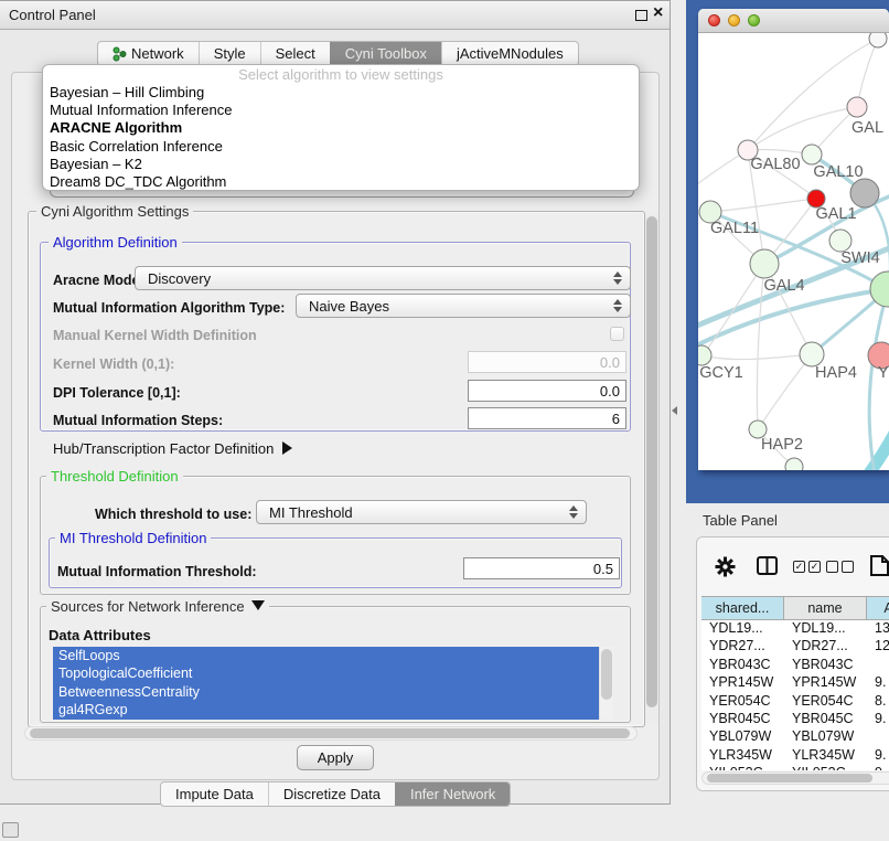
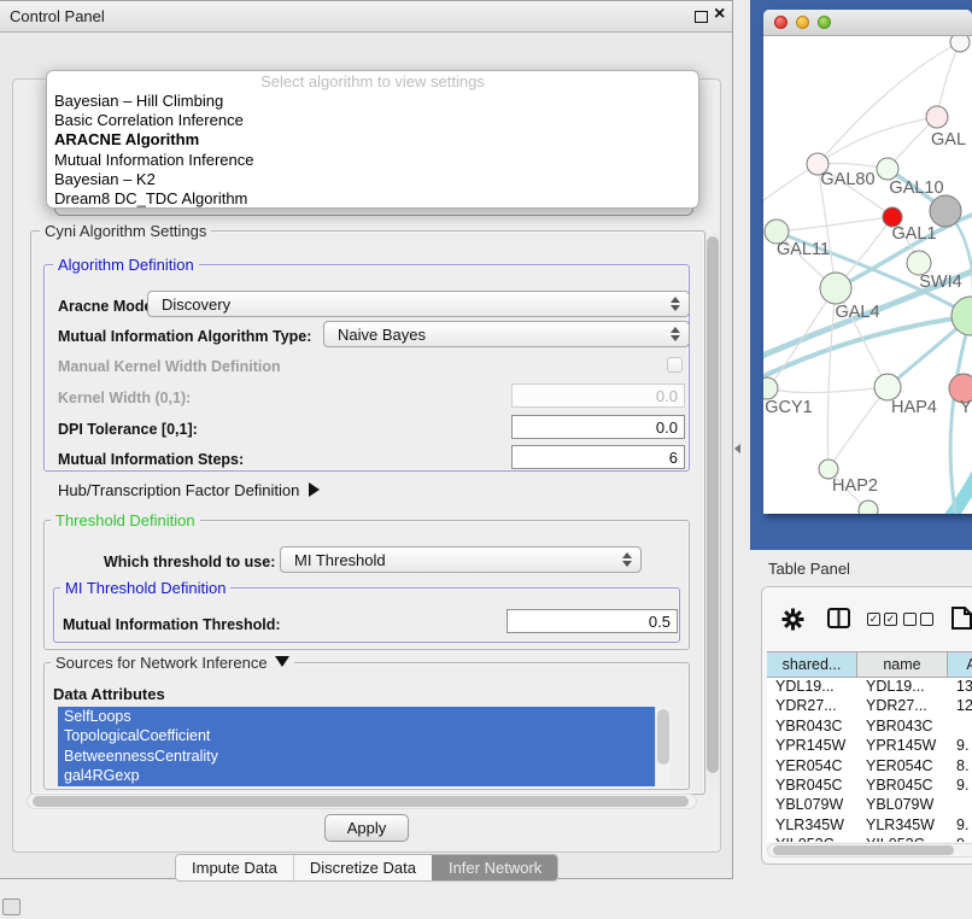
  Control Panel
  ×
- Network
- Style
- Select
- Cyni Toolbox
- jActiveMNodules
  Cyni Algorithm Settings
  Algorithm Definition
  Aracne Mod
  Discovery
  Mutual Information Algorithm Type:
  Naive Bayes
  Manual Kernel Width Definition
  Kernel Width (0,1):
  0.0
  DPI Tolerance [0,1]:
  0.0
  Mutual Information Steps:
  6
  Hub/Transcription Factor Definition
  Threshold Definition
  Which threshold to use:
  MI Threshold
  MI Threshold Definition
  Mutual Information Threshold:
  0.5
  Sources for Network Inference
  Data Attributes
  SelfLoops
  TopologicalCoefficient
  BetweennessCentrality
  gal4RGexp
  Apply
  Impute Data
  Discretize Data
  Infer Network
  Select algorithm to view settings
  Bayesian – Hill Climbing
- Mutual Information Inference
+ Basic Correlation Inference
  ARACNE Algorithm
- Basic Correlation Inference
+ Mutual Information Inference
  Bayesian – K2
  Dream8 DC_TDC Algorithm
  GAL
  GAL80
  GAL10
  GAL1
  GAL11
  SWI4
  GAL4
  GCY1
  HAP4
  Y
  HAP2
  Table Panel
  ✓
  ✓
  shared...
  name
  YDL19...
  YDL19...
  13
  YDR27...
  YDR27...
  12
  YBR043C
  YBR043C
  YPR145W
  YPR145W
  9.
  YER054C
  YER054C
  8.
  YBR045C
  YBR045C
  9.
  YBL079W
  YBL079W
  YLR345W
  YLR345W
  9.
